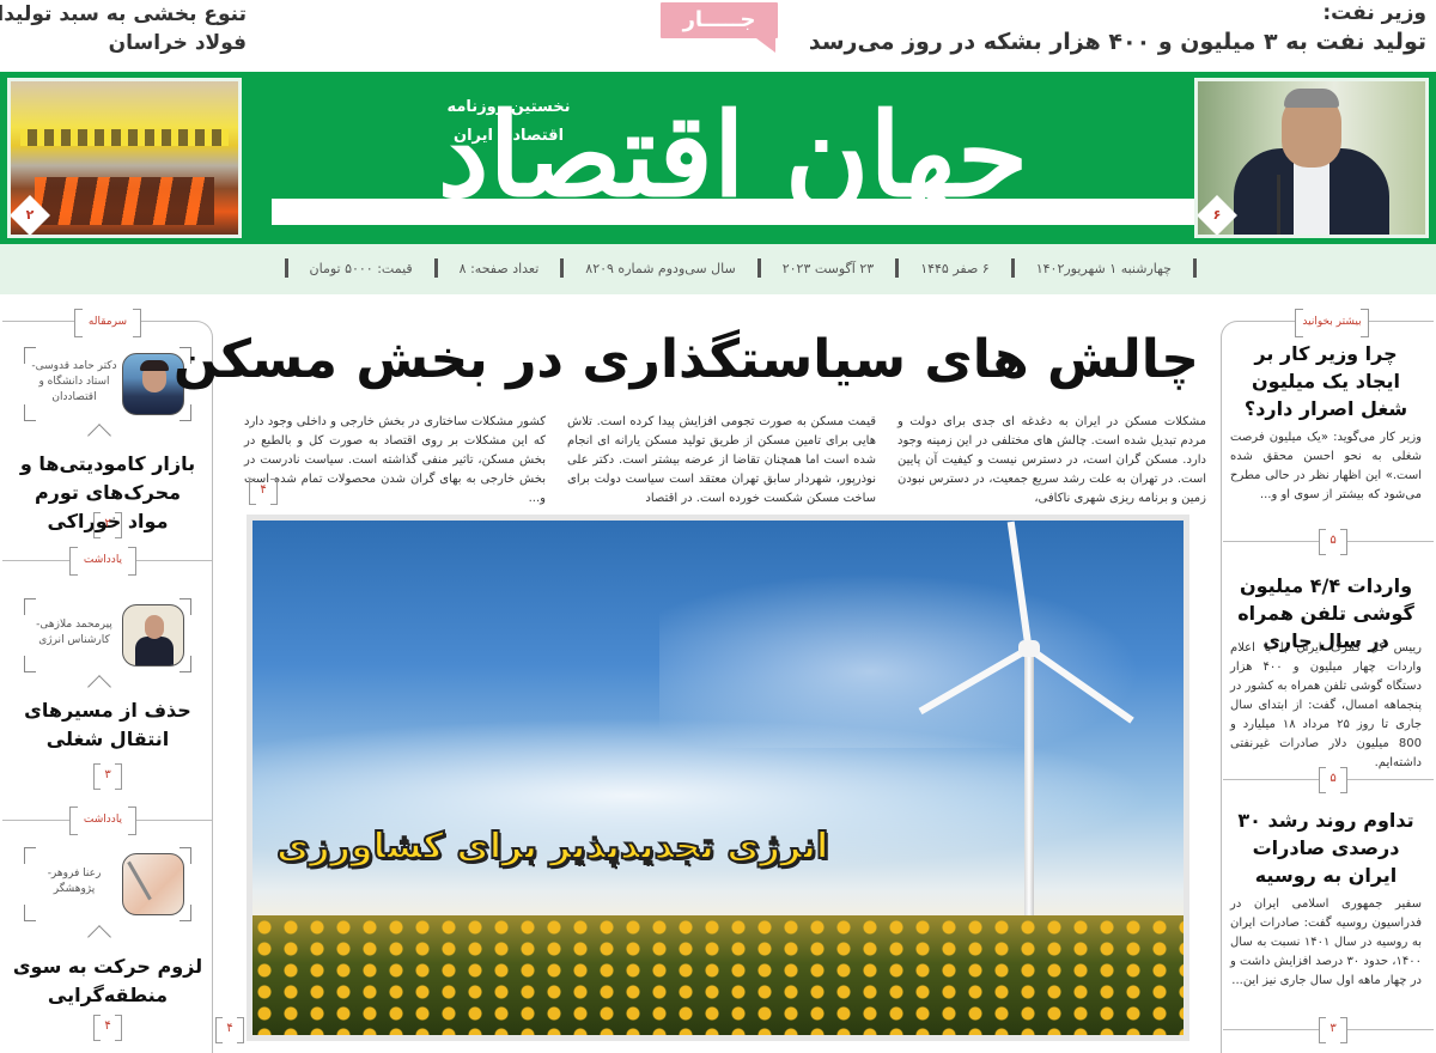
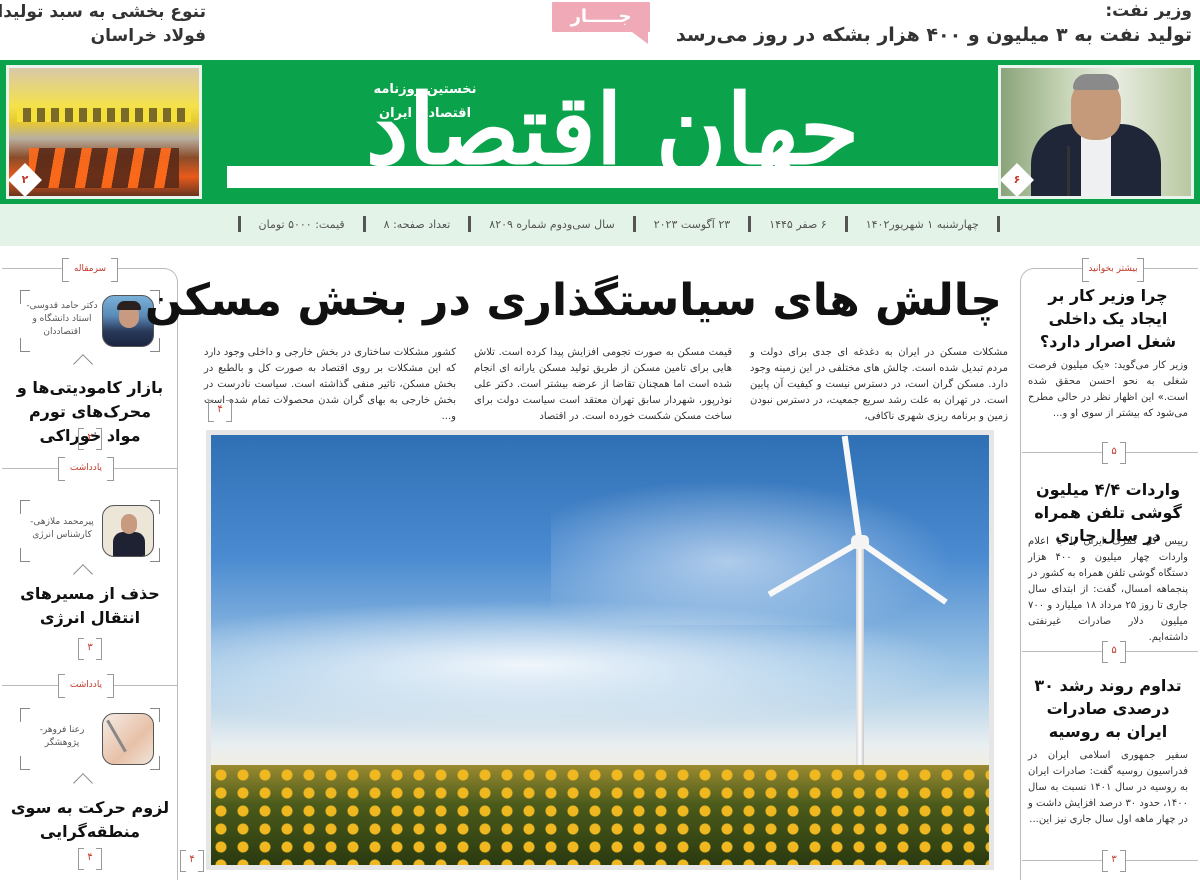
  وزیر نفت:
  تولید نفت به ۳ میلیون و ۴۰۰ هزار بشکه در روز می‌رسد
  تنوع بخشی به سبد تولیدا
  فولاد خراسان
  جـــــار
  جهان اقتصاد
  نخستین روزنامه
  اقتصادی ایران
  چهارشنبه ۱ شهریور۱۴۰۲
  ۶ صفر ۱۴۴۵
  ۲۳ آگوست ۲۰۲۳
  سال سی‌ودوم شماره ۸۲۰۹
  تعداد صفحه: ۸
  قیمت: ۵۰۰۰ تومان
  سرمقاله
  دکتر حامد قدوسی- استاد دانشگاه و اقتصاددان
  بازار کامودیتی‌ها و محرکهای تورم مواد خوراکی
  ۲
  یادداشت
  پیرمحمد ملازهی- کارشناس انرژی
- حذف از مسیرهای انتقال شغلی
+ حذف از مسیرهای انتقال انرژی
  ۳
  یادداشت
  رعنا فروهر- پژوهشگر
  لزوم حرکت به سوی منطقهگرایی
  ۴
  بیشتر بخوانید
- چرا وزیر کار بر ایجاد یک میلیون شغل اصرار دارد؟
+ چرا وزیر کار بر ایجاد یک داخلی شغل اصرار دارد؟
  وزیر کار می‌گوید: «یک میلیون فرصت شغلی به نحو احسن محقق شده است.» این اظهار نظر در حالی مطرح می‌شود که بیشتر از سوی او و...
  ۵
  واردات ۴/۴ میلیون گوشی تلفن همراه در سال جاری
- رییس کل گمرک ایران با با اعلام واردات چهار میلیون و ۴۰۰ هزار دستگاه گوشی تلفن همراه به کشور در پنجماهه امسال، گفت: از ابتدای سال جاری تا روز ۲۵ مرداد ۱۸ میلیارد و 800 میلیون دلار صادرات غیرنفتی داشته‌ایم.
+ رییس کل گمرک ایران با با اعلام واردات چهار میلیون و ۴۰۰ هزار دستگاه گوشی تلفن همراه به کشور در پنجماهه امسال، گفت: از ابتدای سال جاری تا روز ۲۵ مرداد ۱۸ میلیارد و ۷۰۰ میلیون دلار صادرات غیرنفتی داشته‌ایم.
  ۵
  تداوم روند رشد ۳۰ درصدی صادرات ایران به روسیه
  سفیر جمهوری اسلامی ایران در فدراسیون روسیه گفت: صادرات ایران به روسیه در سال ۱۴۰۱ نسبت به سال ۱۴۰۰، حدود ۳۰ درصد افزایش داشت و در چهار ماهه اول سال جاری نیز این...
  ۳
  چالش های سیاستگذاری در بخش مسکن
  مشکلات مسکن در ایران به دغدغه ای جدی برای دولت و مردم تبدیل شده است. چالش های مختلفی در این زمینه وجود دارد. مسکن گران است، در دسترس نیست و کیفیت آن پایین است. در تهران به علت رشد سریع جمعیت، در دسترس نبودن زمین و برنامه ریزی شهری ناکافی،
  قیمت مسکن به صورت تجومی افزایش پیدا کرده است. تلاش هایی برای تامین مسکن از طریق تولید مسکن یارانه ای انجام شده است اما همچنان تقاضا از عرضه بیشتر است. دکتر علی نوذرپور، شهردار سابق تهران معتقد است سیاست دولت برای ساخت مسکن شکست خورده است. در اقتصاد
  کشور مشکلات ساختاری در بخش خارجی و داخلی وجود دارد که این مشکلات بر روی اقتصاد به صورت کل و بالطبع در بخش مسکن، تاثیر منفی گذاشته است. سیاست نادرست در بخش خارجی به بهای گران شدن محصولات تمام شده است و...
  ۴
- انرژی تجدیدپذیر برای کشاورزی
  ۴
